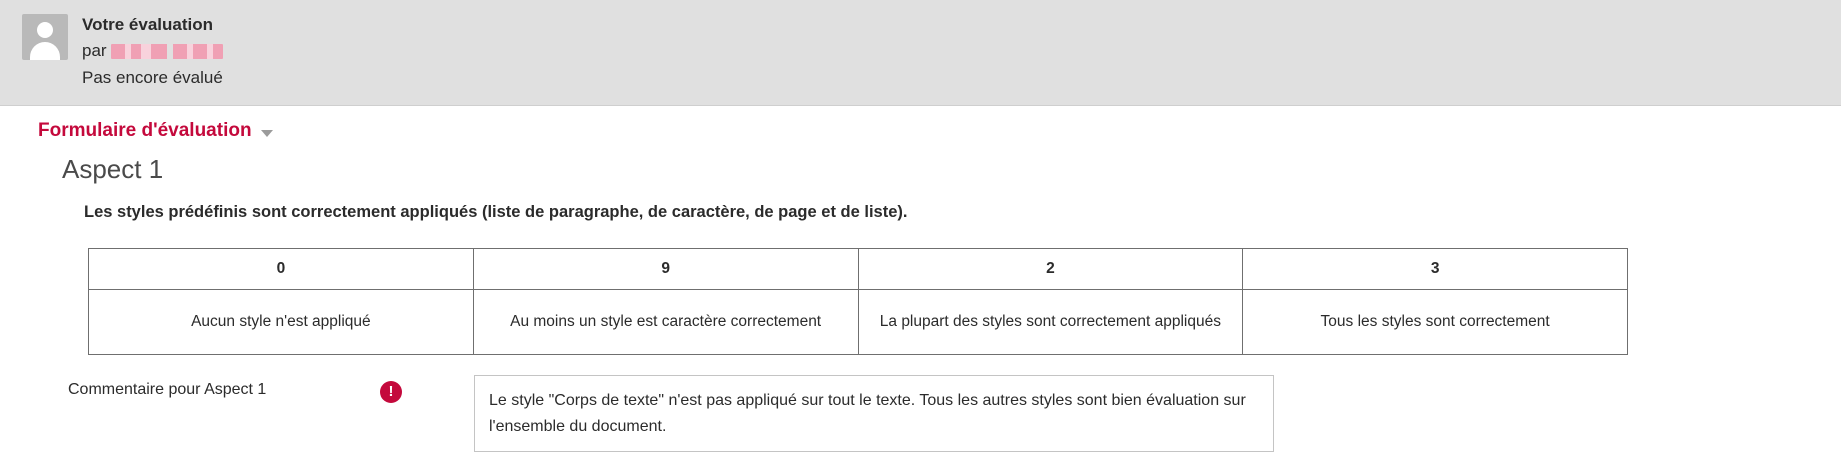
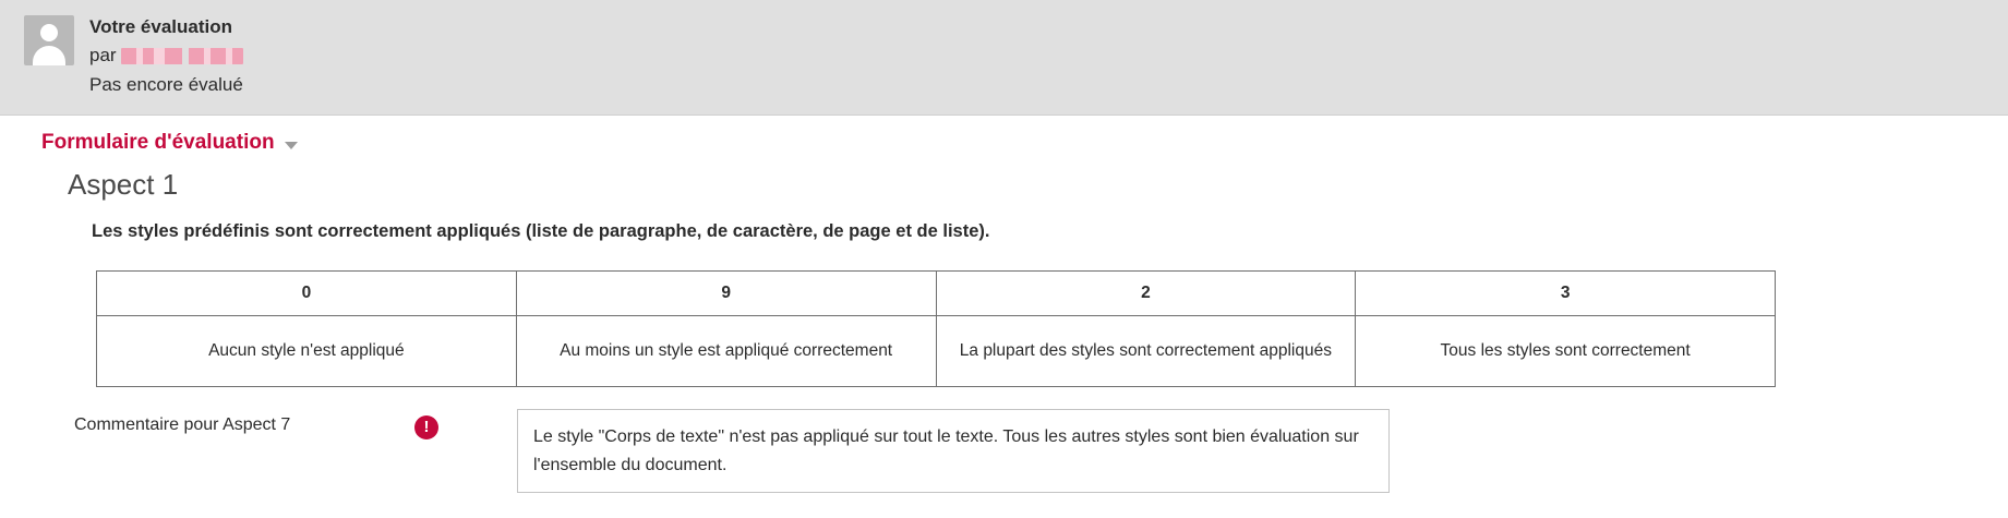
  Votre évaluation
  par
  Pas encore évalué
  Formulaire d'évaluation
  Aspect 1
  Les styles prédéfinis sont correctement appliqués (liste de paragraphe, de caractère, de page et de liste).
  0	9	2	3
- Aucun style n'est appliqué	Au moins un style est caractère correctement	La plupart des styles sont correctement appliqués	Tous les styles sont correctement
+ Aucun style n'est appliqué	Au moins un style est appliqué correctement	La plupart des styles sont correctement appliqués	Tous les styles sont correctement
- Commentaire pour Aspect 1
+ Commentaire pour Aspect 7
  !
  Le style "Corps de texte" n'est pas appliqué sur tout le texte. Tous les autres styles sont bien évaluation sur l'ensemble du document.
